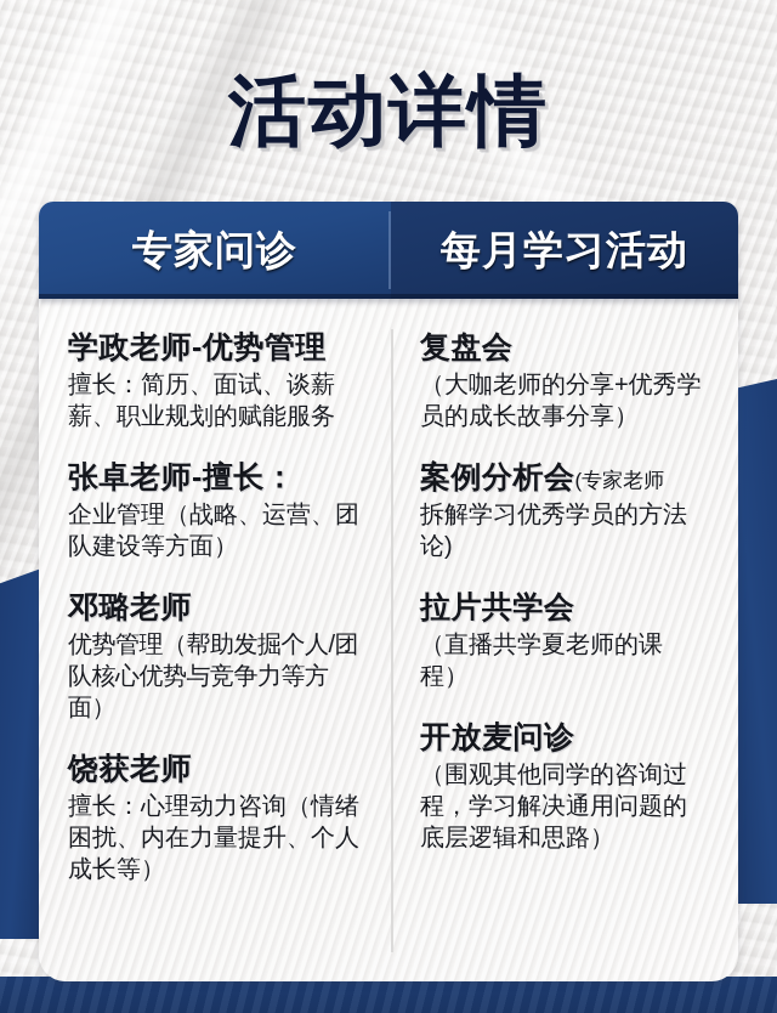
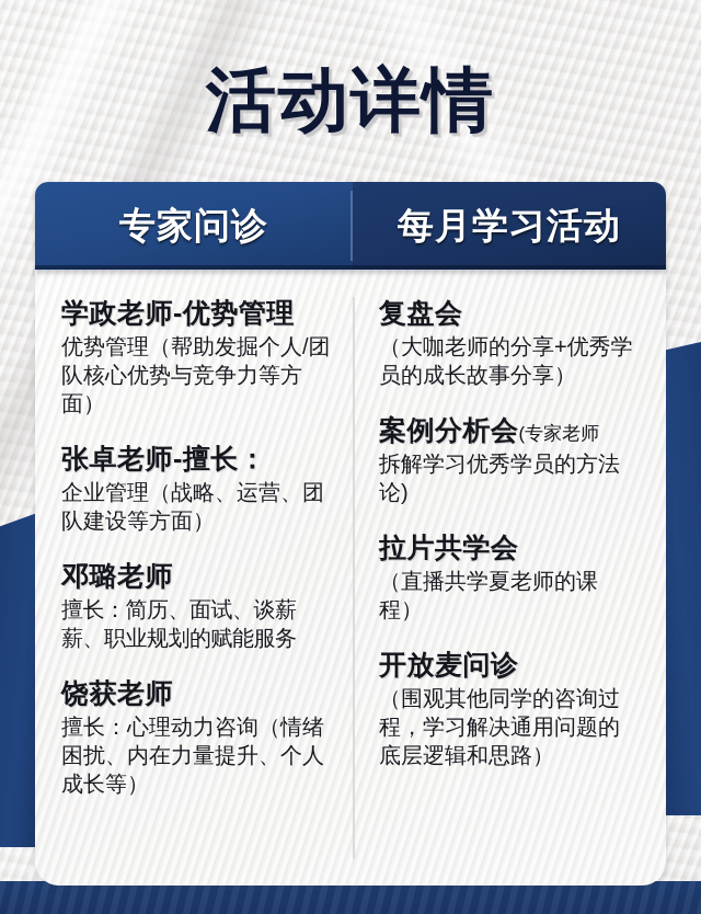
  活动详情
  学政老师-优势管理
- 擅长：简历、面试、谈薪薪、职业规划的赋能服务
+ 优势管理（帮助发掘个人/团队核心优势与竞争力等方面）
  张卓老师-擅长：
  企业管理（战略、运营、团队建设等方面）
  邓璐老师
- 优势管理（帮助发掘个人/团队核心优势与竞争力等方面）
+ 擅长：简历、面试、谈薪薪、职业规划的赋能服务
  饶获老师
  擅长：心理动力咨询（情绪困扰、内在力量提升、个人成长等）
  复盘会
  （大咖老师的分享+优秀学员的成长故事分享）
  案例分析会(专家老师
  拆解学习优秀学员的方法论)
  拉片共学会
  （直播共学夏老师的课程）
  开放麦问诊
  （围观其他同学的咨询过程，学习解决通用问题的底层逻辑和思路）
  专家问诊
  每月学习活动
